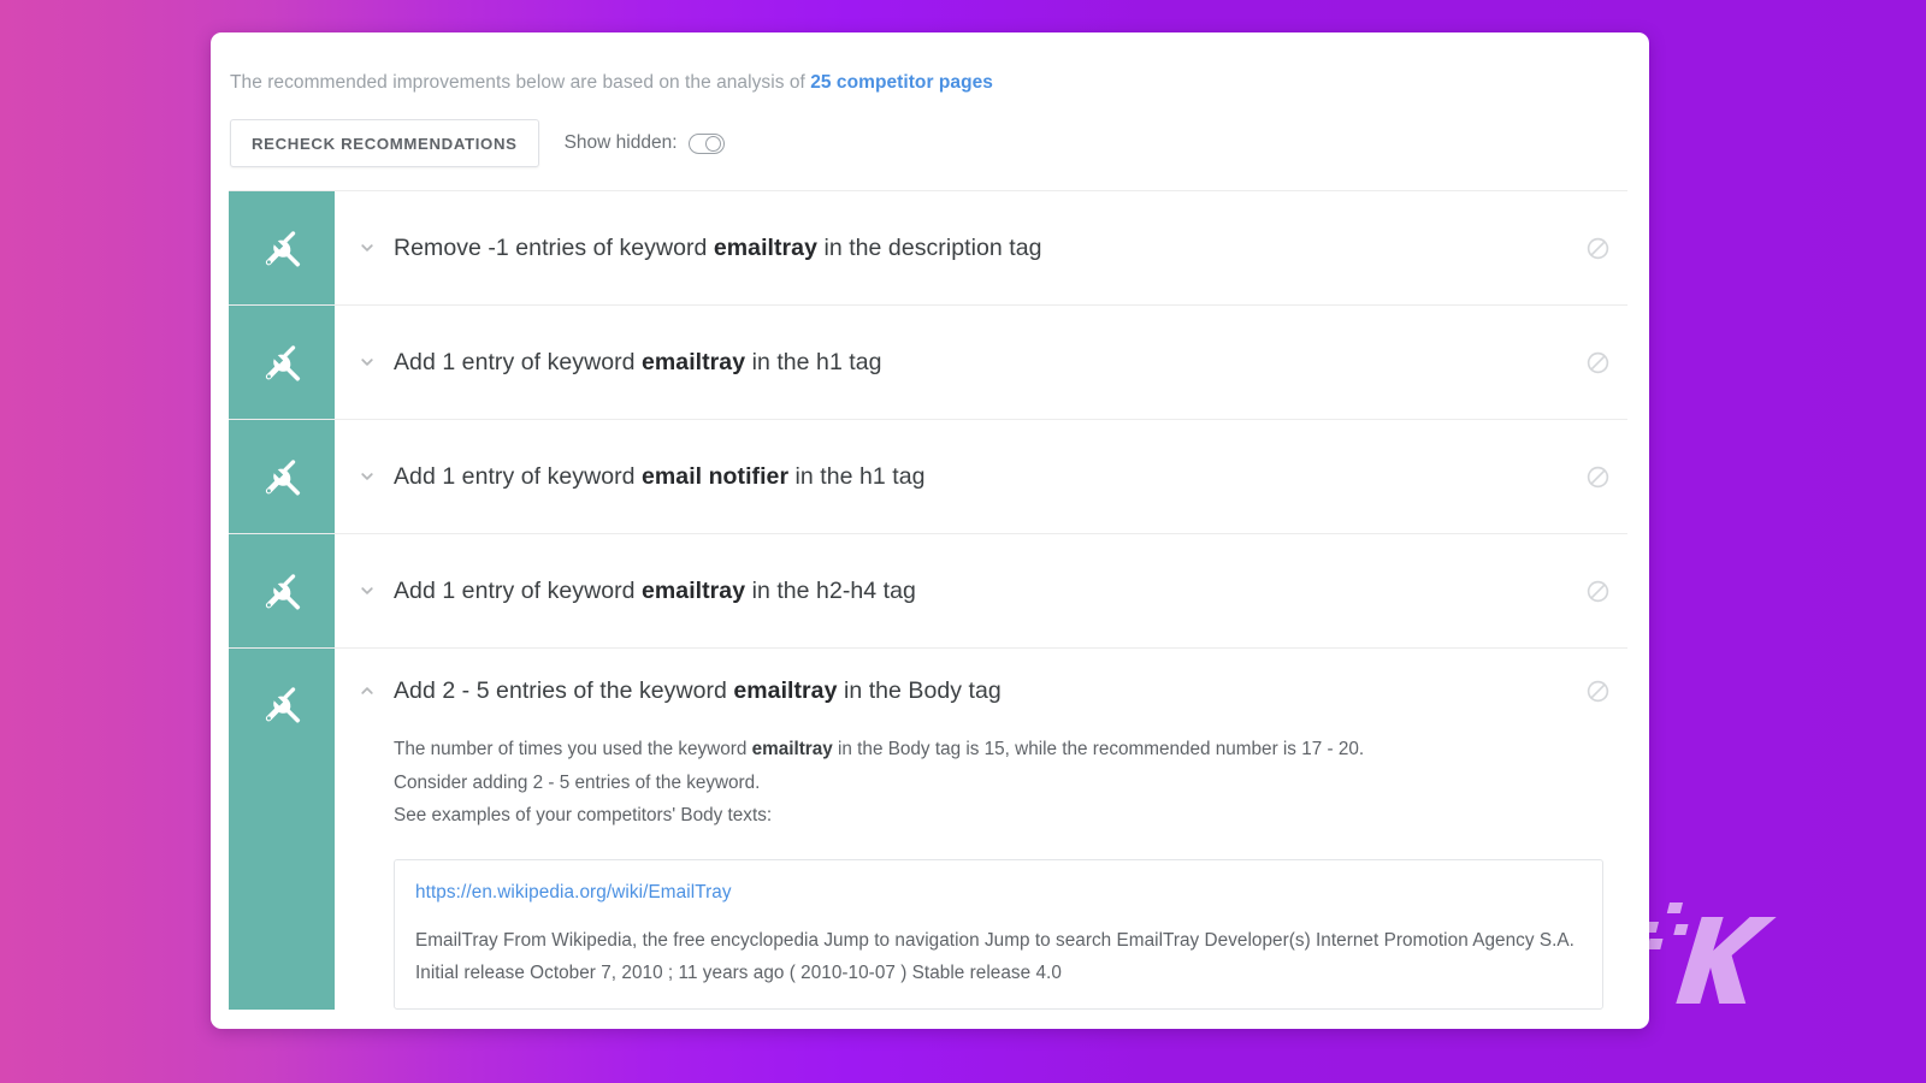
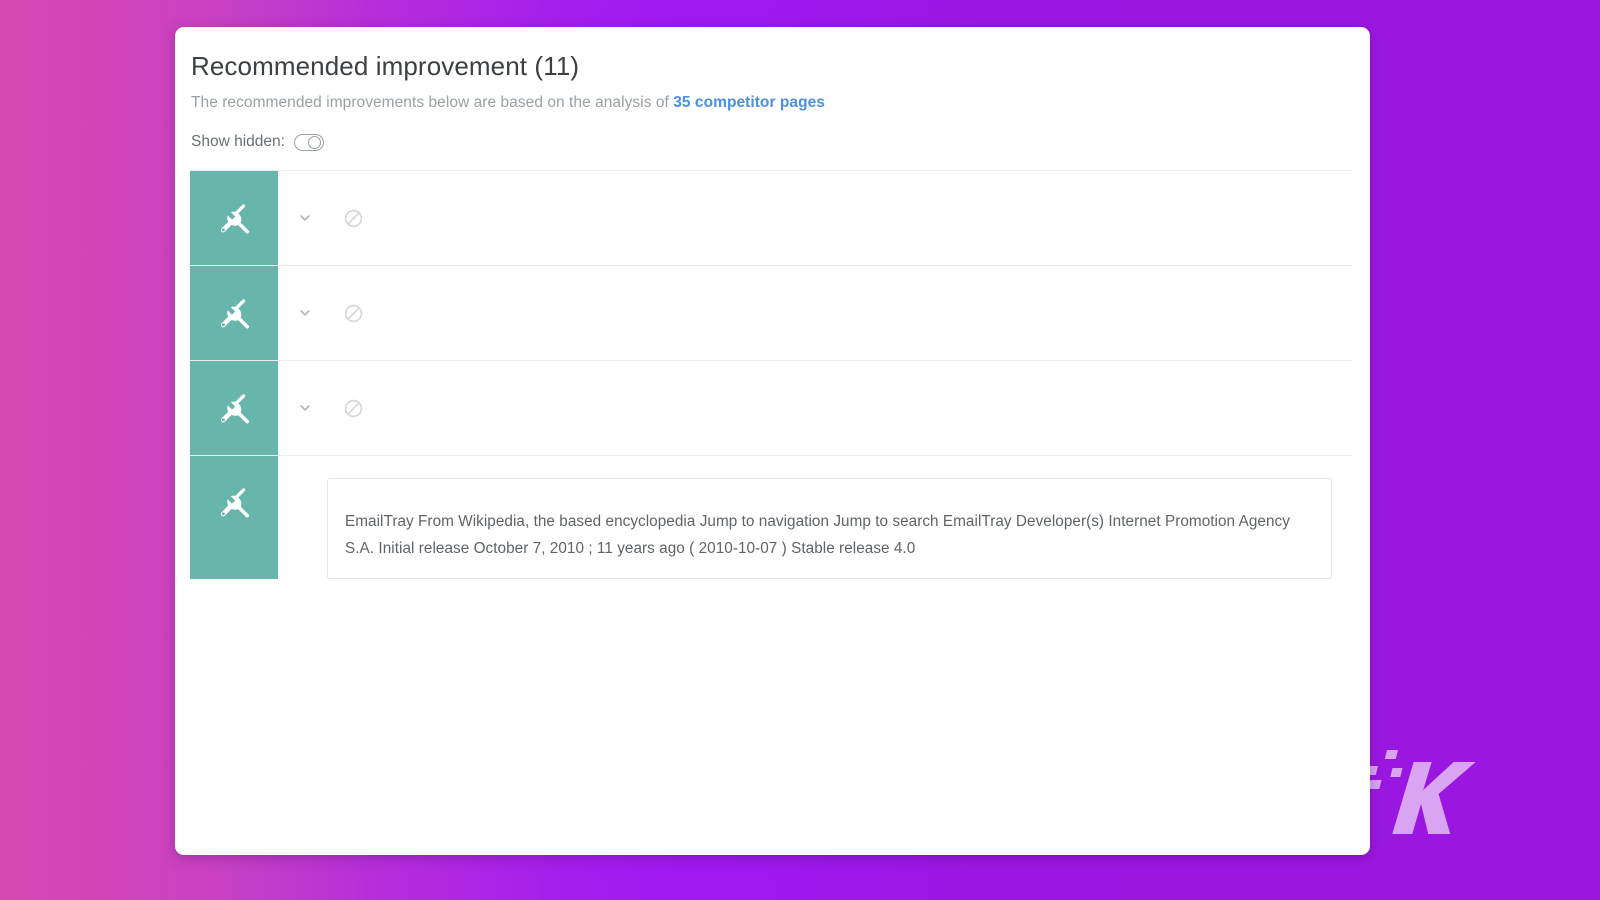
+ Recommended improvement (11)
- The recommended improvements below are based on the analysis of 25 competitor pages
+ The recommended improvements below are based on the analysis of 35 competitor pages
- RECHECK RECOMMENDATIONS
  Show hidden:
- Remove -1 entries of keyword emailtray in the description tag
- Add 1 entry of keyword emailtray in the h1 tag
- Add 1 entry of keyword email notifier in the h1 tag
- Add 1 entry of keyword emailtray in the h2-h4 tag
- Add 2 - 5 entries of the keyword emailtray in the Body tag
- The number of times you used the keyword emailtray in the Body tag is 15, while the recommended number is 17 - 20.
- Consider adding 2 - 5 entries of the keyword.
- See examples of your competitors' Body texts:
- https://en.wikipedia.org/wiki/EmailTray
- EmailTray From Wikipedia, the free encyclopedia Jump to navigation Jump to search EmailTray Developer(s) Internet Promotion Agency S.A. Initial release October 7, 2010 ; 11 years ago ( 2010-10-07 ) Stable release 4.0
+ EmailTray From Wikipedia, the based encyclopedia Jump to navigation Jump to search EmailTray Developer(s) Internet Promotion Agency S.A. Initial release October 7, 2010 ; 11 years ago ( 2010-10-07 ) Stable release 4.0
